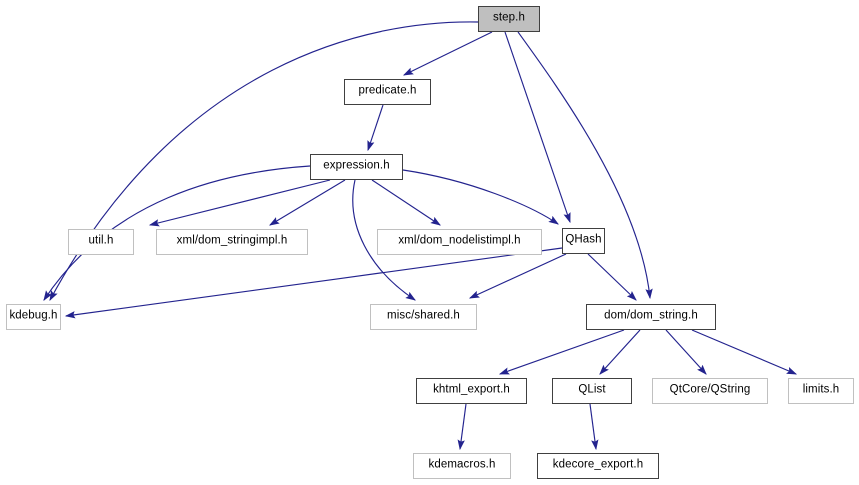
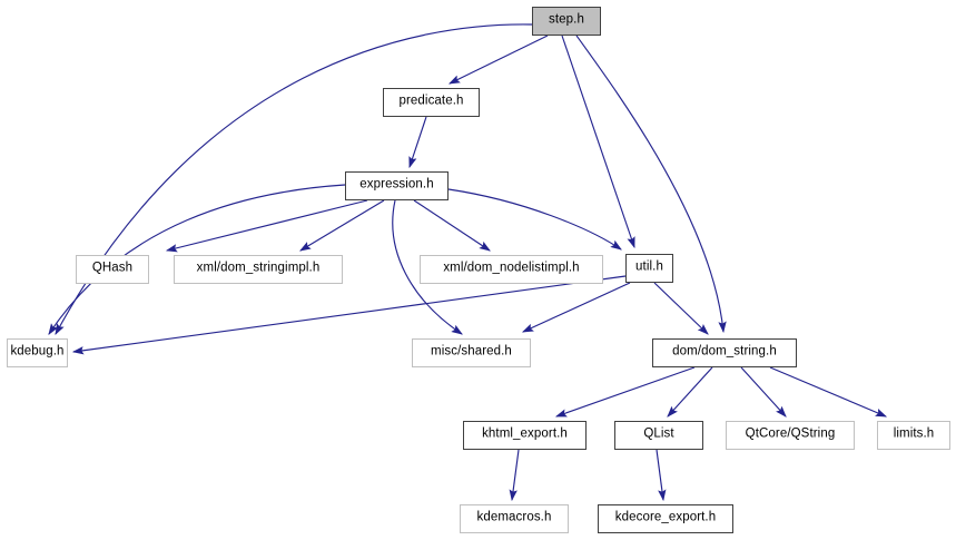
  step.h
  predicate.h
  expression.h
- util.h
+ QHash
  xml/dom_stringimpl.h
  xml/dom_nodelistimpl.h
- QHash
+ util.h
  kdebug.h
  misc/shared.h
  dom/dom_string.h
  khtml_export.h
  QList
  QtCore/QString
  limits.h
  kdemacros.h
  kdecore_export.h
